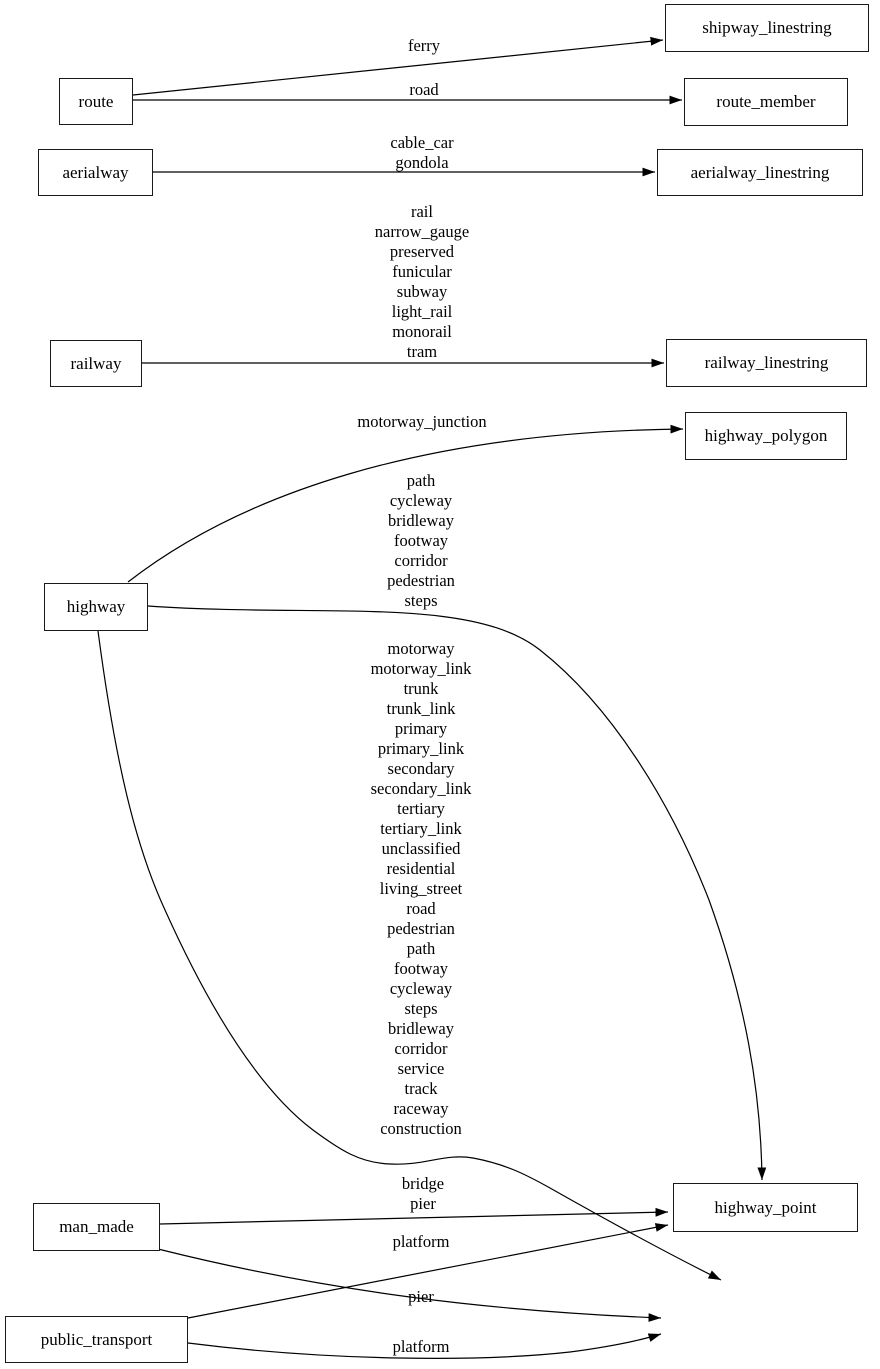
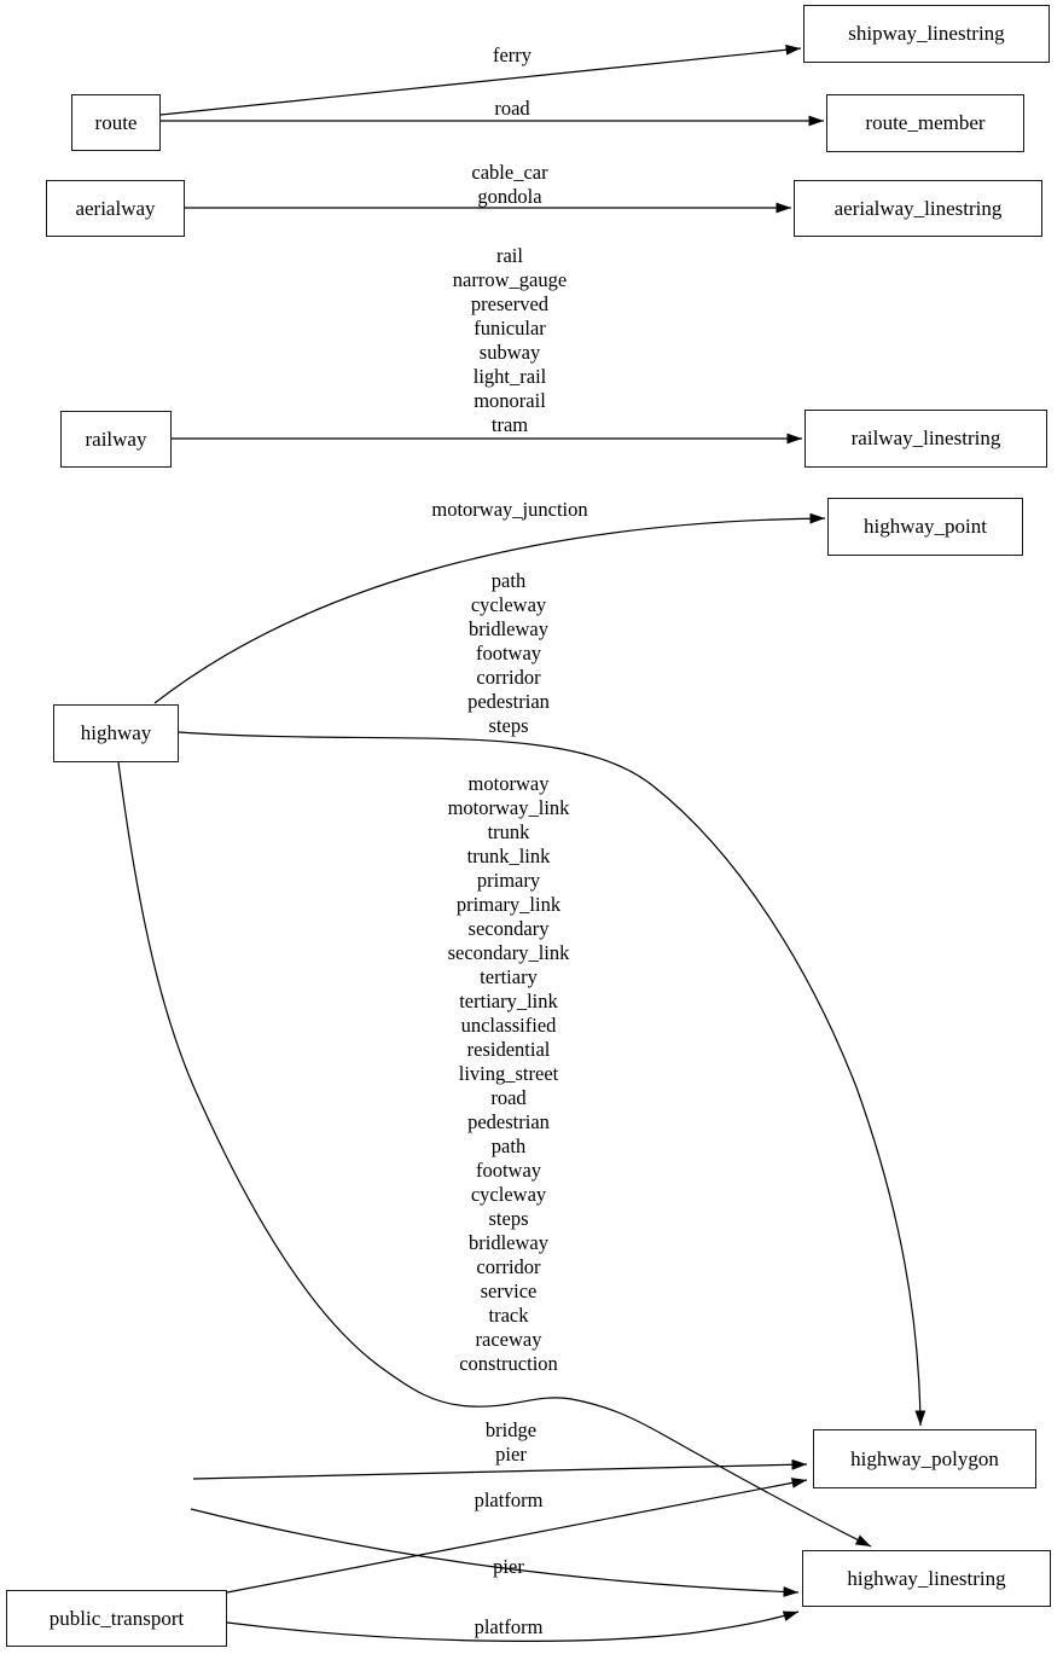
  route
  shipway_linestring
  route_member
  aerialway
  aerialway_linestring
  railway
  railway_linestring
  highway
- highway_polygon
+ highway_point
- man_made
- highway_point
+ highway_polygon
  public_transport
+ highway_linestring
  ferry
  road
  cable_car
  gondola
  rail
  narrow_gauge
  preserved
  funicular
  subway
  light_rail
  monorail
  tram
  motorway_junction
  path
  cycleway
  bridleway
  footway
  corridor
  pedestrian
  steps
  motorway
  motorway_link
  trunk
  trunk_link
  primary
  primary_link
  secondary
  secondary_link
  tertiary
  tertiary_link
  unclassified
  residential
  living_street
  road
  pedestrian
  path
  footway
  cycleway
  steps
  bridleway
  corridor
  service
  track
  raceway
  construction
  bridge
  pier
  platform
  pier
  platform
